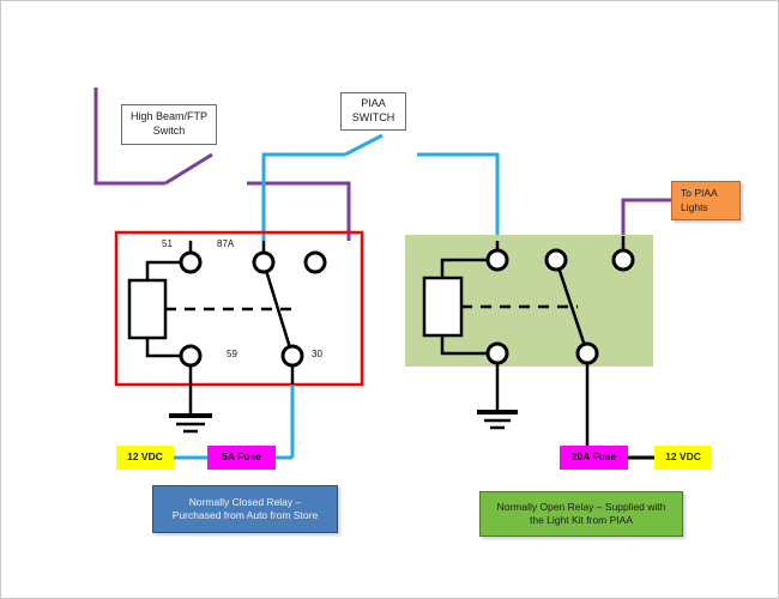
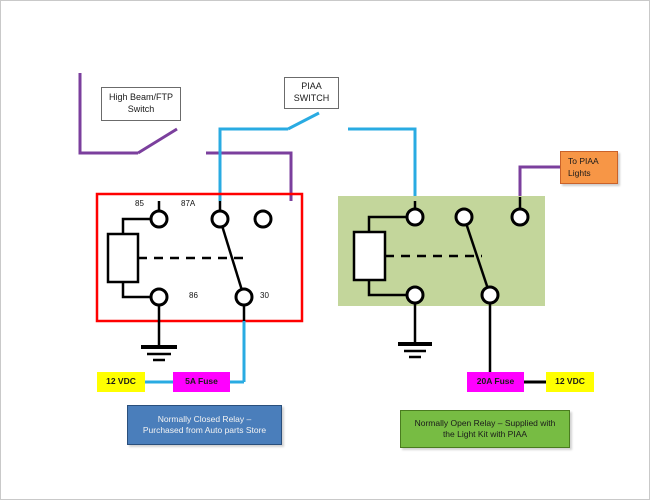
  High Beam/FTP
  Switch
  PIAA
  SWITCH
  To PIAA
  Lights
  12 VDC
  5A Fuse
  20A Fuse
  12 VDC
  Normally Closed Relay –
- Purchased from Auto from Store
+ Purchased from Auto parts Store
  Normally Open Relay – Supplied with
- the Light Kit from PIAA
+ the Light Kit with PIAA
- 51
+ 85
  87A
- 59
+ 86
  30
